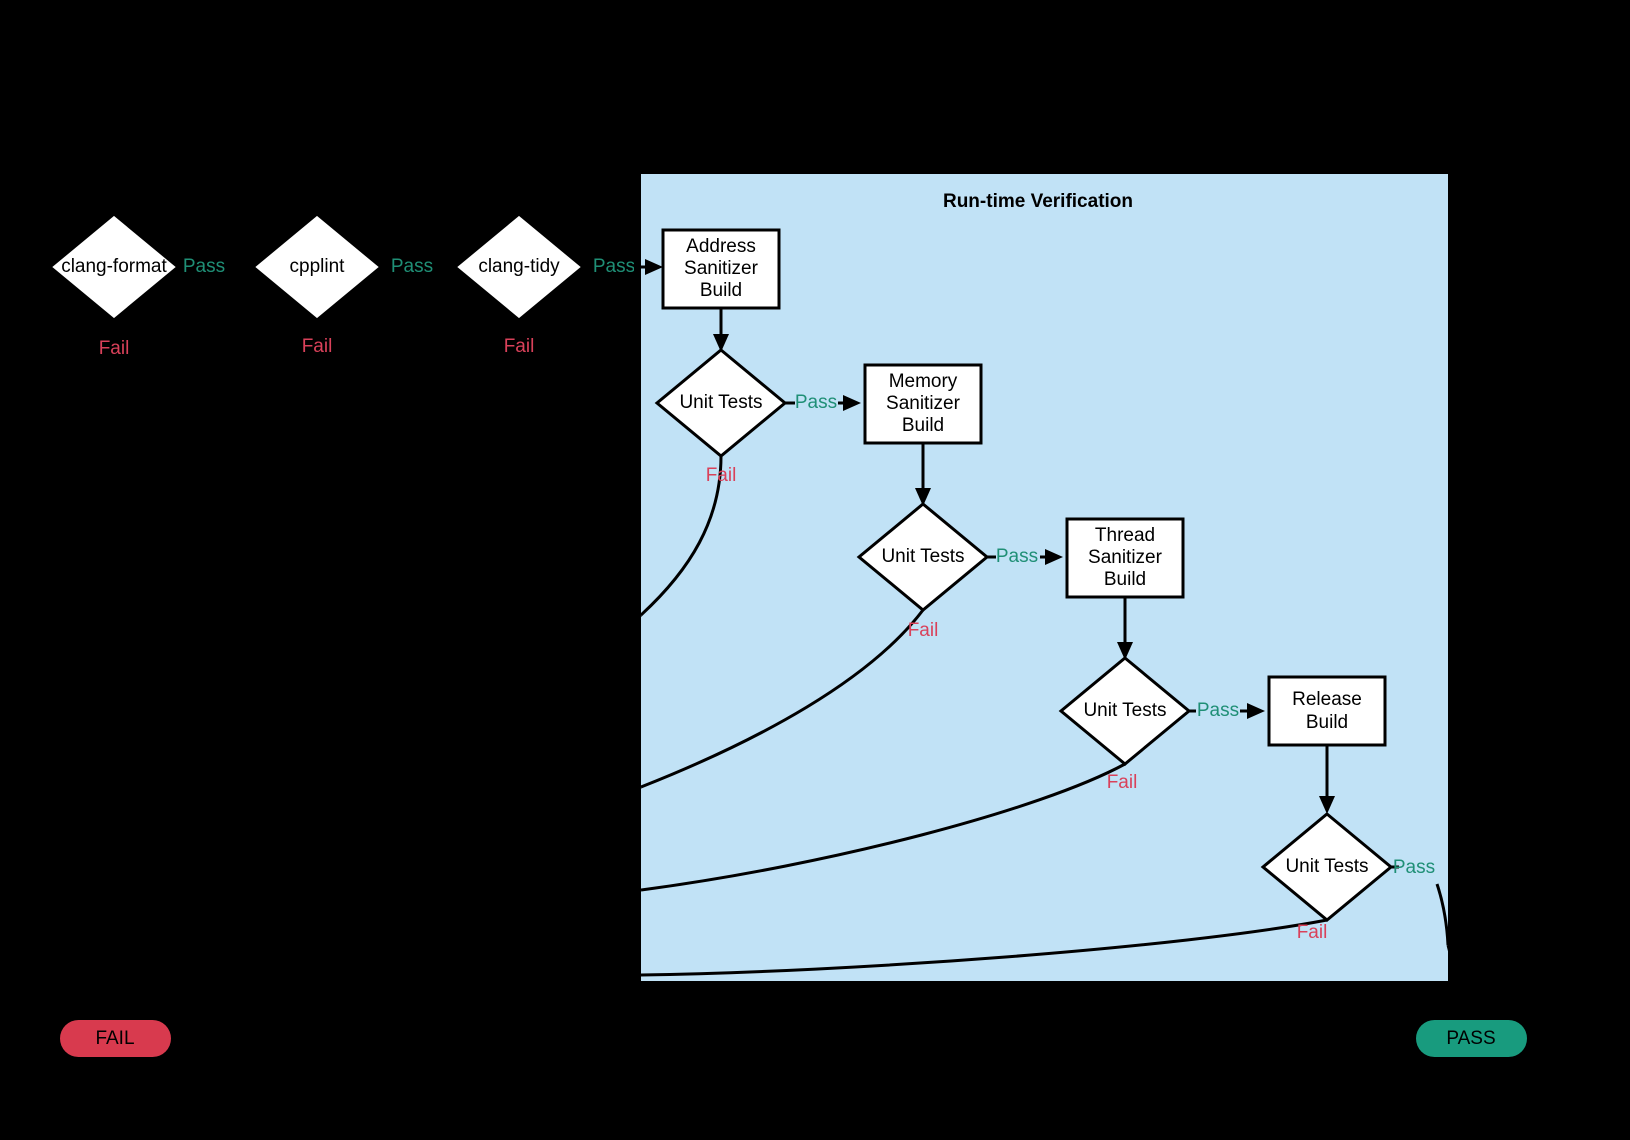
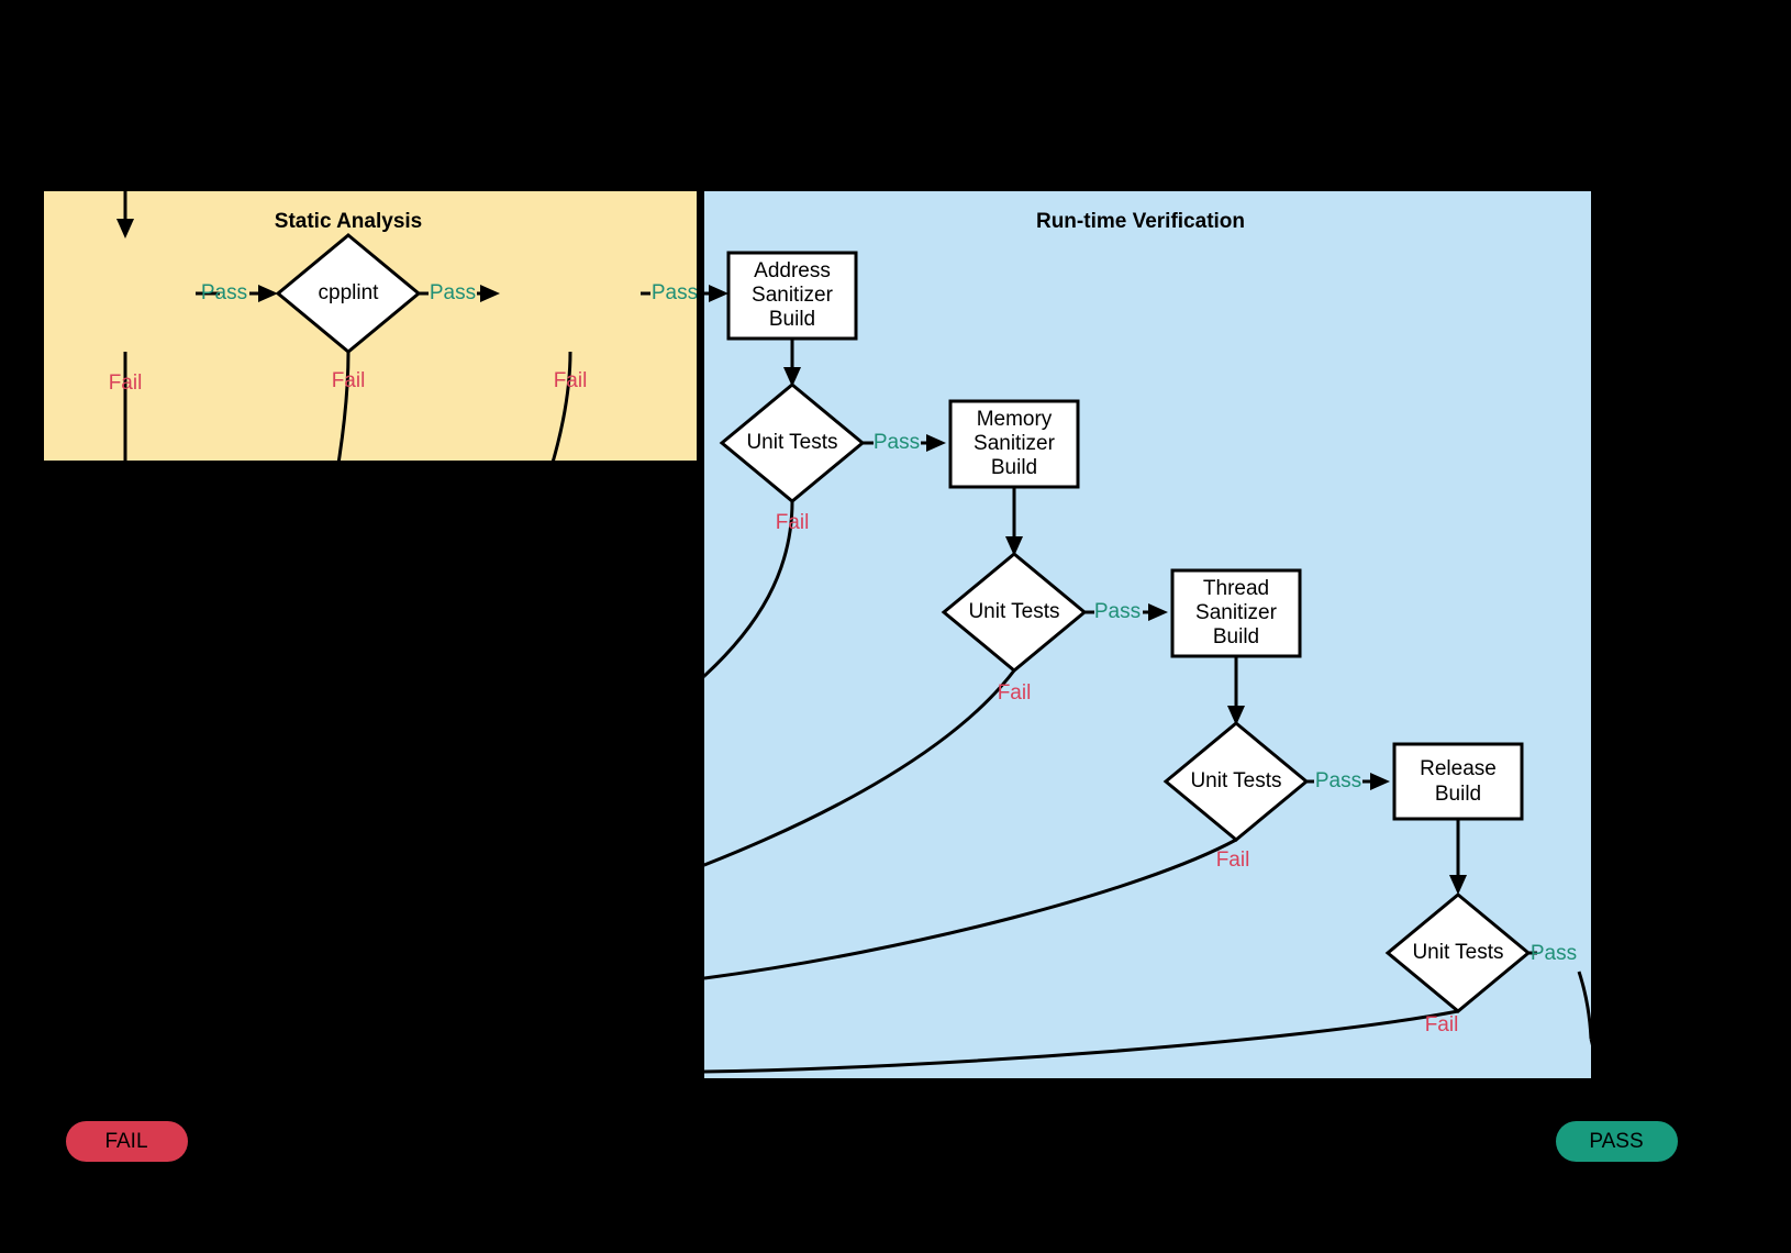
+ Static Analysis
  Run-time Verification
- clang-format
  Fail
  Pass
  cpplint
  Fail
  Pass
- clang-tidy
  Fail
  Pass
  Address
  Sanitizer
  Build
  Unit Tests
  Fail
  Pass
  Memory
  Sanitizer
  Build
  Unit Tests
  Fail
  Pass
  Thread
  Sanitizer
  Build
  Unit Tests
  Fail
  Pass
  Release
  Build
  Unit Tests
  Fail
  Pass
  FAIL
  PASS
